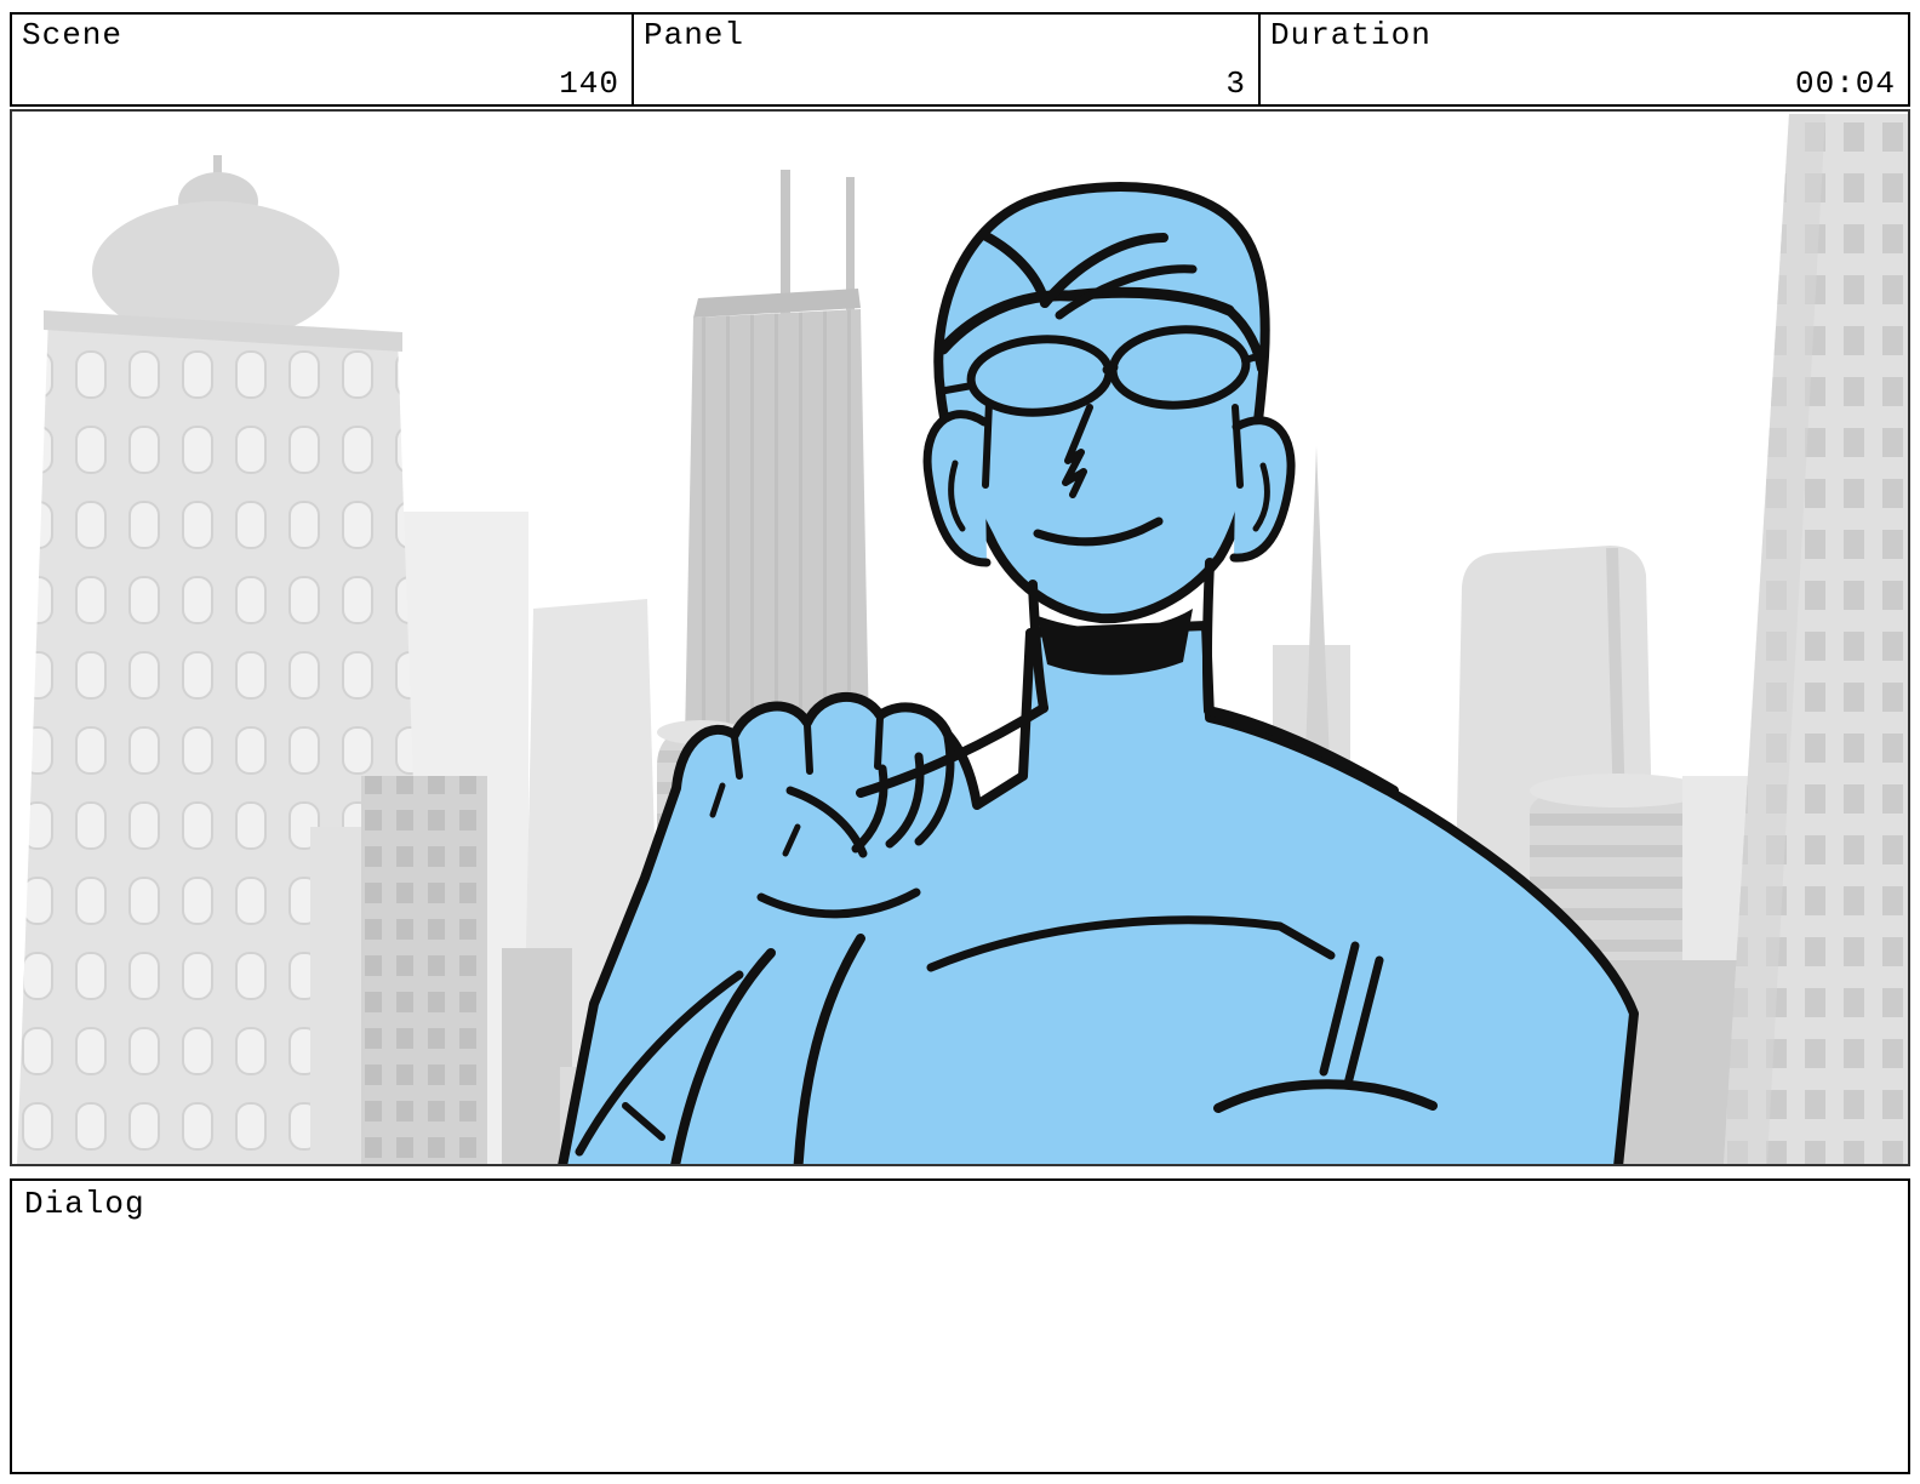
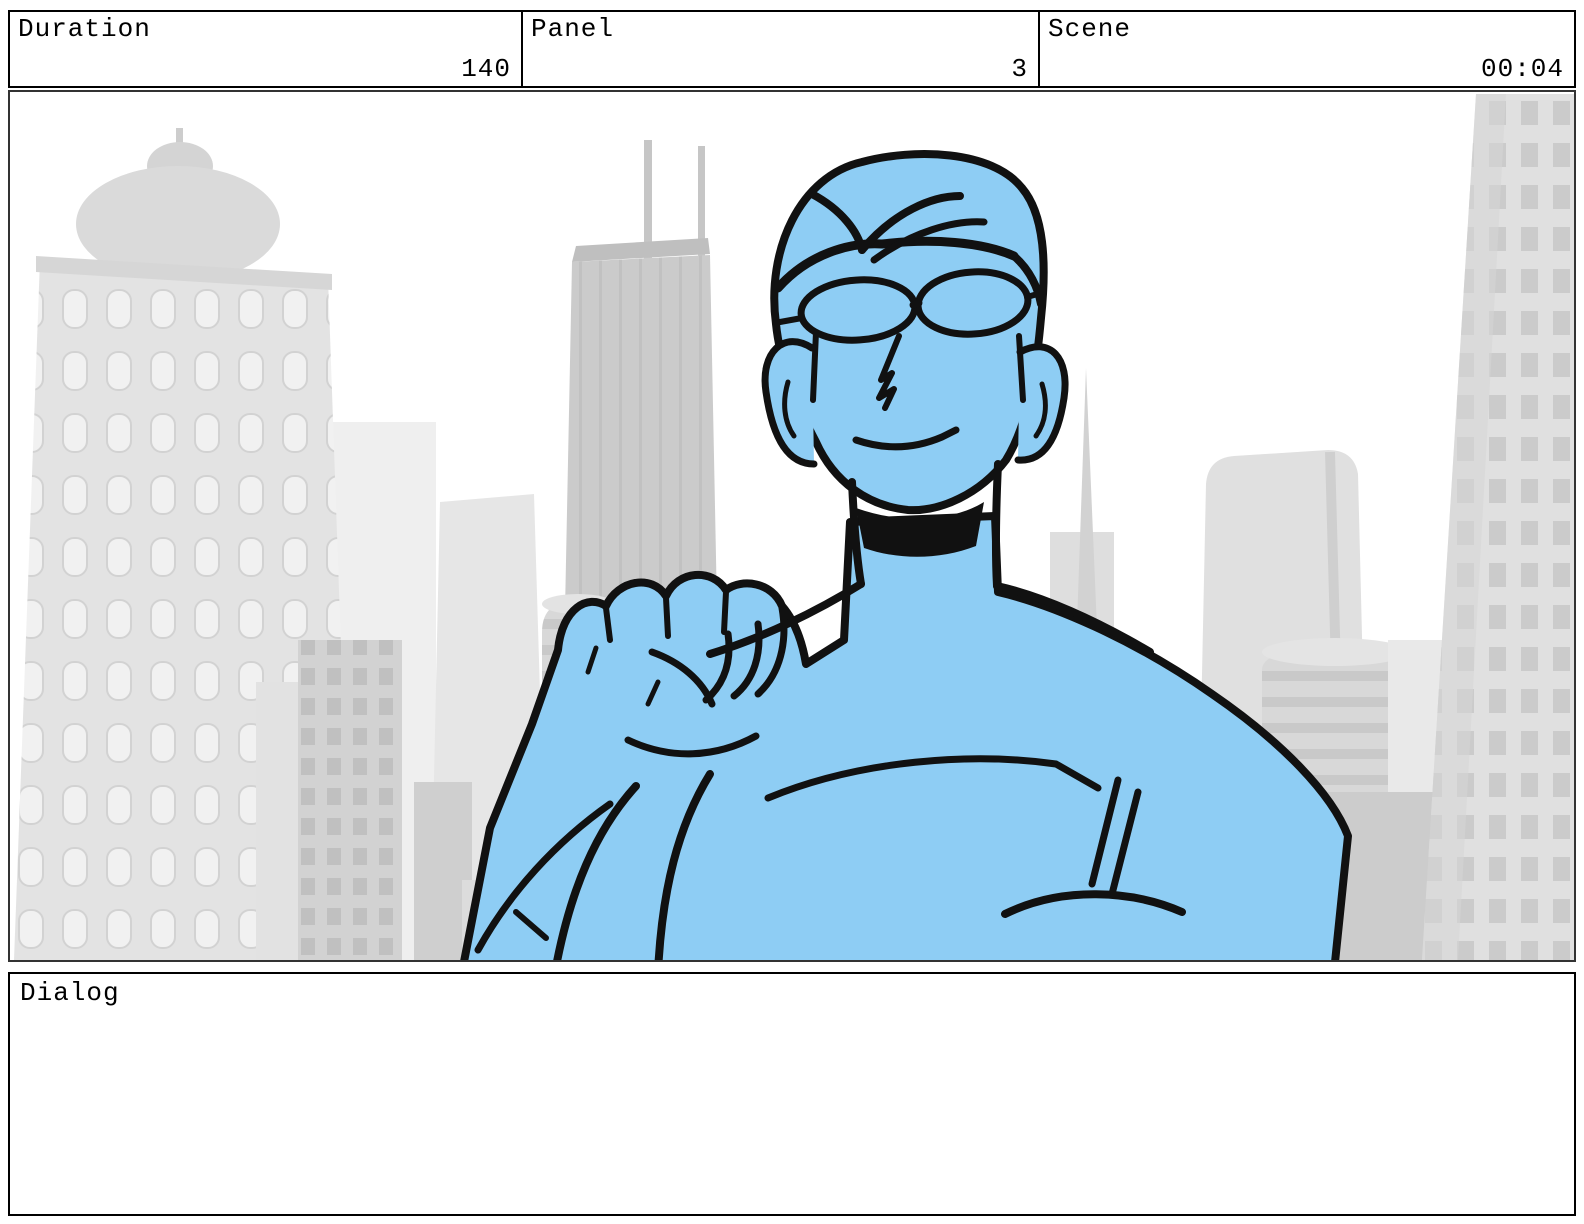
- Scene
+ Duration
  140
  Panel
  3
- Duration
+ Scene
  00:04
  Dialog
